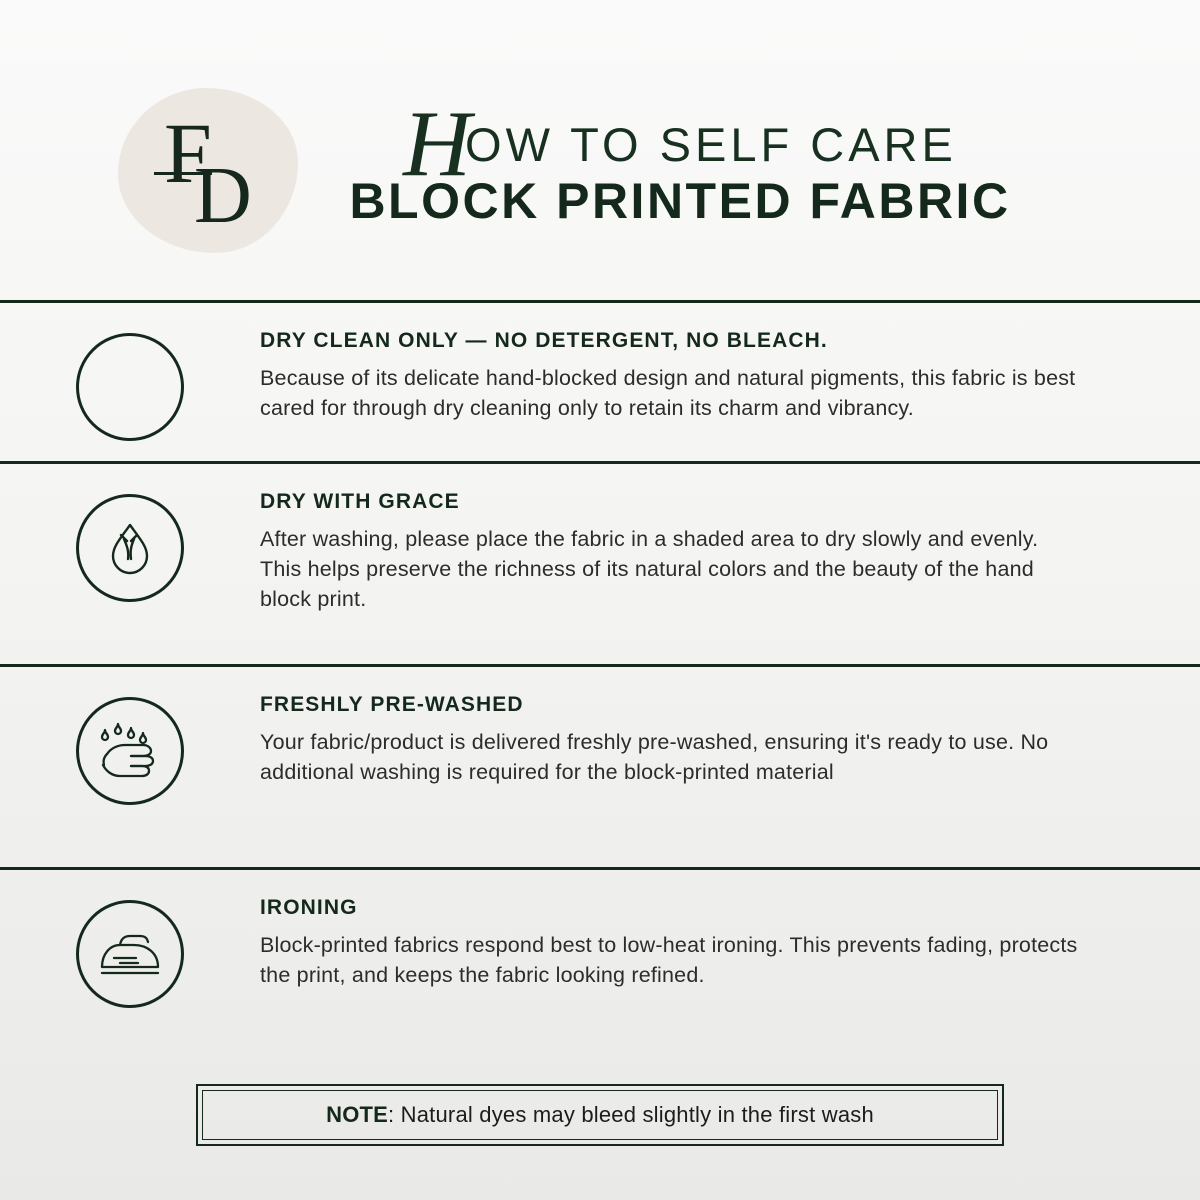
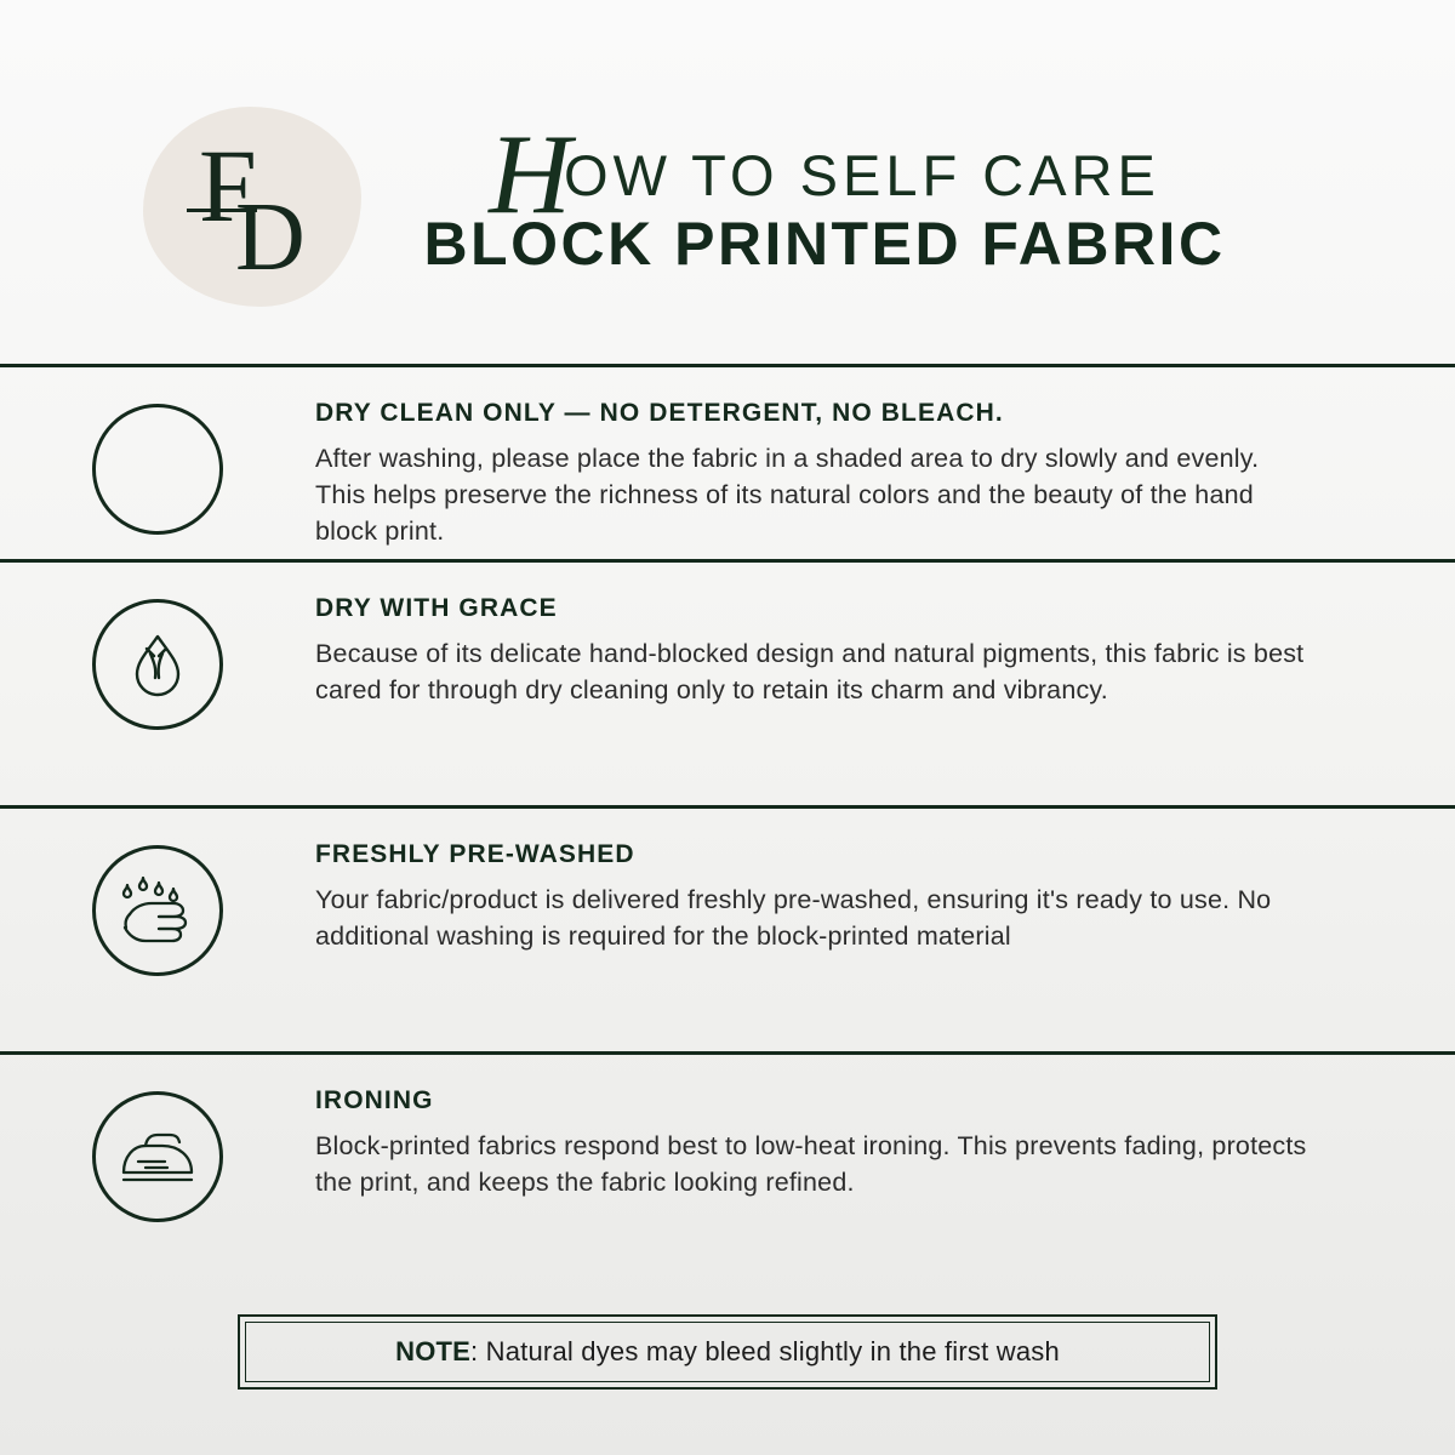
  F
  D
  HOW TO SELF CARE
  BLOCK PRINTED FABRIC
  DRY CLEAN ONLY — NO DETERGENT, NO BLEACH.
- Because of its delicate hand-blocked design and natural pigments, this fabric is best cared for through dry cleaning only to retain its charm and vibrancy.
+ After washing, please place the fabric in a shaded area to dry slowly and evenly. This helps preserve the richness of its natural colors and the beauty of the hand block print.
  DRY WITH GRACE
- After washing, please place the fabric in a shaded area to dry slowly and evenly. This helps preserve the richness of its natural colors and the beauty of the hand block print.
+ Because of its delicate hand-blocked design and natural pigments, this fabric is best cared for through dry cleaning only to retain its charm and vibrancy.
  FRESHLY PRE-WASHED
  Your fabric/product is delivered freshly pre-washed, ensuring it's ready to use. No additional washing is required for the block-printed material
  IRONING
  Block-printed fabrics respond best to low-heat ironing. This prevents fading, protects the print, and keeps the fabric looking refined.
  NOTE: Natural dyes may bleed slightly in the first wash
